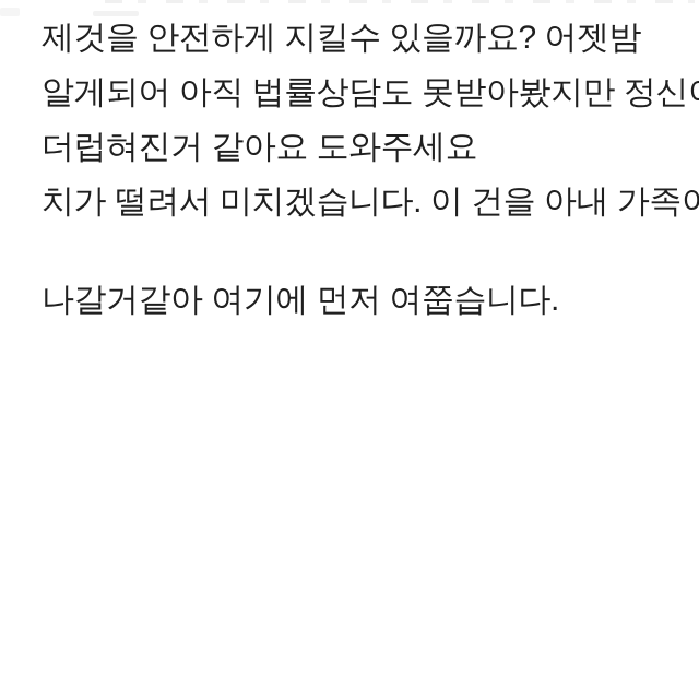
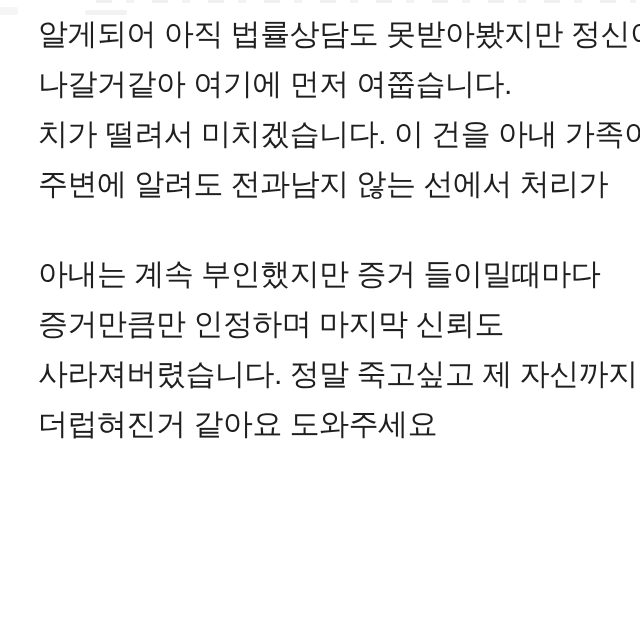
- 제것을 안전하게 지킬수 있을까요? 어젯밤
  알게되어 아직 법률상담도 못받아봤지만 정신
- 더럽혀진거 같아요 도와주세요
+ 나갈거같아 여기에 먼저 여쭙습니다.
  치가 떨려서 미치겠습니다. 이 건을 아내 가족이
+ 주변에 알려도 전과남지 않는 선에서 처리가
+ 아내는 계속 부인했지만 증거 들이밀때마다
+ 증거만큼만 인정하며 마지막 신뢰도
+ 사라져버렸습니다. 정말 죽고싶고 제 자신까지
- 나갈거같아 여기에 먼저 여쭙습니다.
+ 더럽혀진거 같아요 도와주세요
